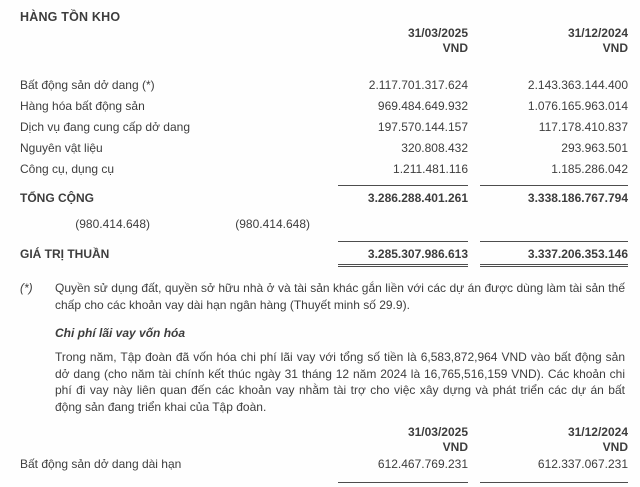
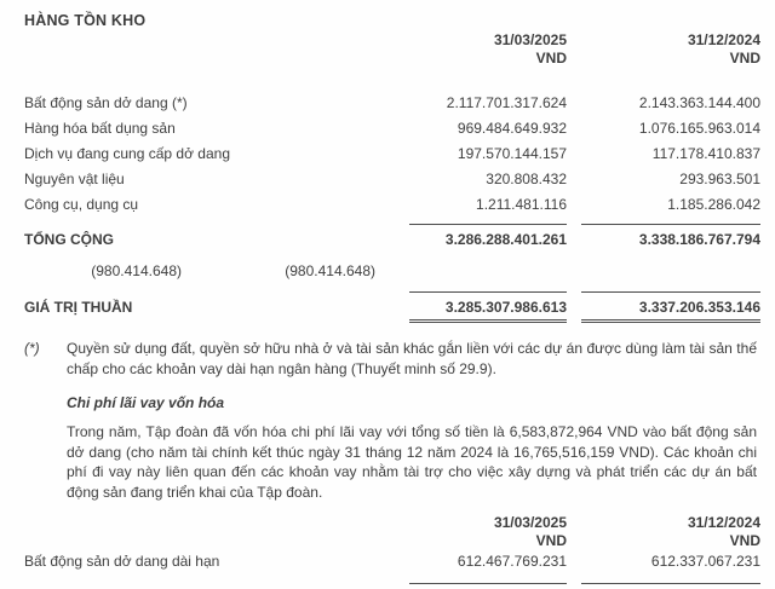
  HÀNG TỒN KHO
  31/03/2025
  VND
  31/12/2024
  VND
  Bất động sản dở dang (*)
  2.117.701.317.624
  2.143.363.144.400
- Hàng hóa bất động sản
+ Hàng hóa bất dụng sản
  969.484.649.932
  1.076.165.963.014
  Dịch vụ đang cung cấp dở dang
  197.570.144.157
  117.178.410.837
  Nguyên vật liệu
  320.808.432
  293.963.501
  Công cụ, dụng cụ
  1.211.481.116
  1.185.286.042
  TỔNG CỘNG
  3.286.288.401.261
  3.338.186.767.794
  (980.414.648)
  (980.414.648)
  GIÁ TRỊ THUẦN
  3.285.307.986.613
  3.337.206.353.146
  (*)
  Quyền sử dụng đất, quyền sở hữu nhà ở và tài sản khác gắn liền với các dự án được dùng làm tài sản thế chấp cho các khoản vay dài hạn ngân hàng (Thuyết minh số 29.9).
  Chi phí lãi vay vốn hóa
  Trong năm, Tập đoàn đã vốn hóa chi phí lãi vay với tổng số tiền là 6,583,872,964 VND vào bất động sản dở dang (cho năm tài chính kết thúc ngày 31 tháng 12 năm 2024 là 16,765,516,159 VND). Các khoản chi phí đi vay này liên quan đến các khoản vay nhằm tài trợ cho việc xây dựng và phát triển các dự án bất động sản đang triển khai của Tập đoàn.
  31/03/2025
  VND
  31/12/2024
  VND
  Bất động sản dở dang dài hạn
  612.467.769.231
  612.337.067.231
